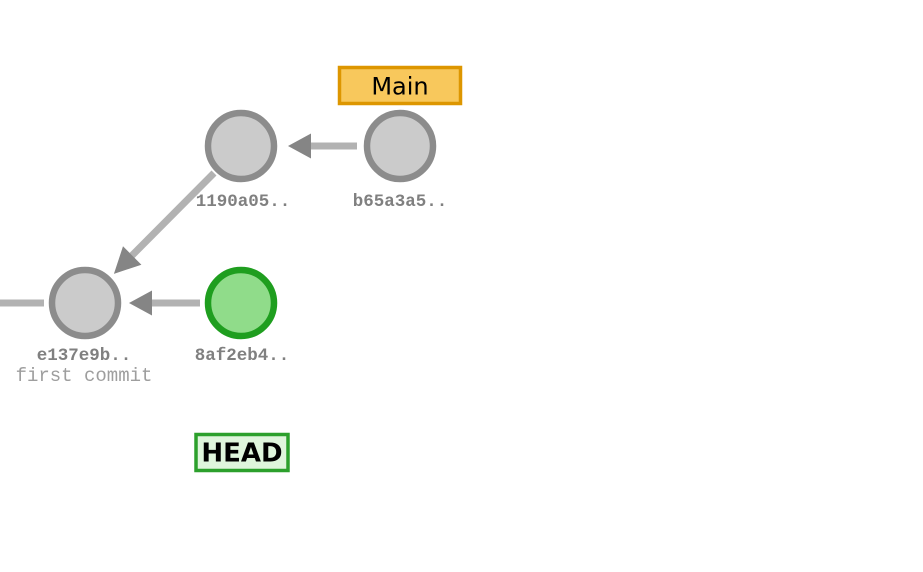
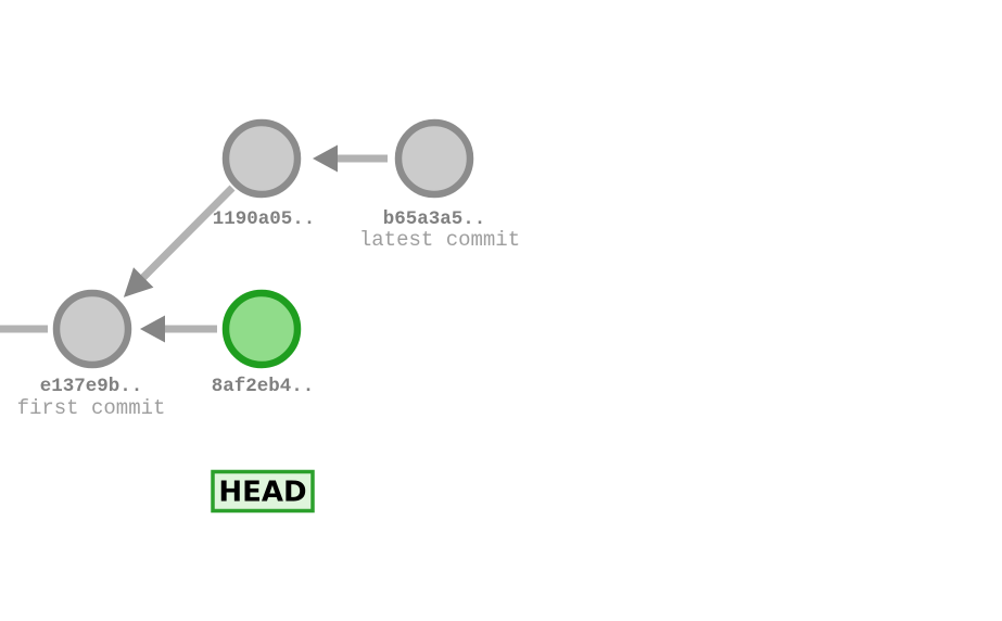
  1190a05..
  b65a3a5..
+ latest commit
  e137e9b..
  first commit
  8af2eb4..
- Main
  HEAD
